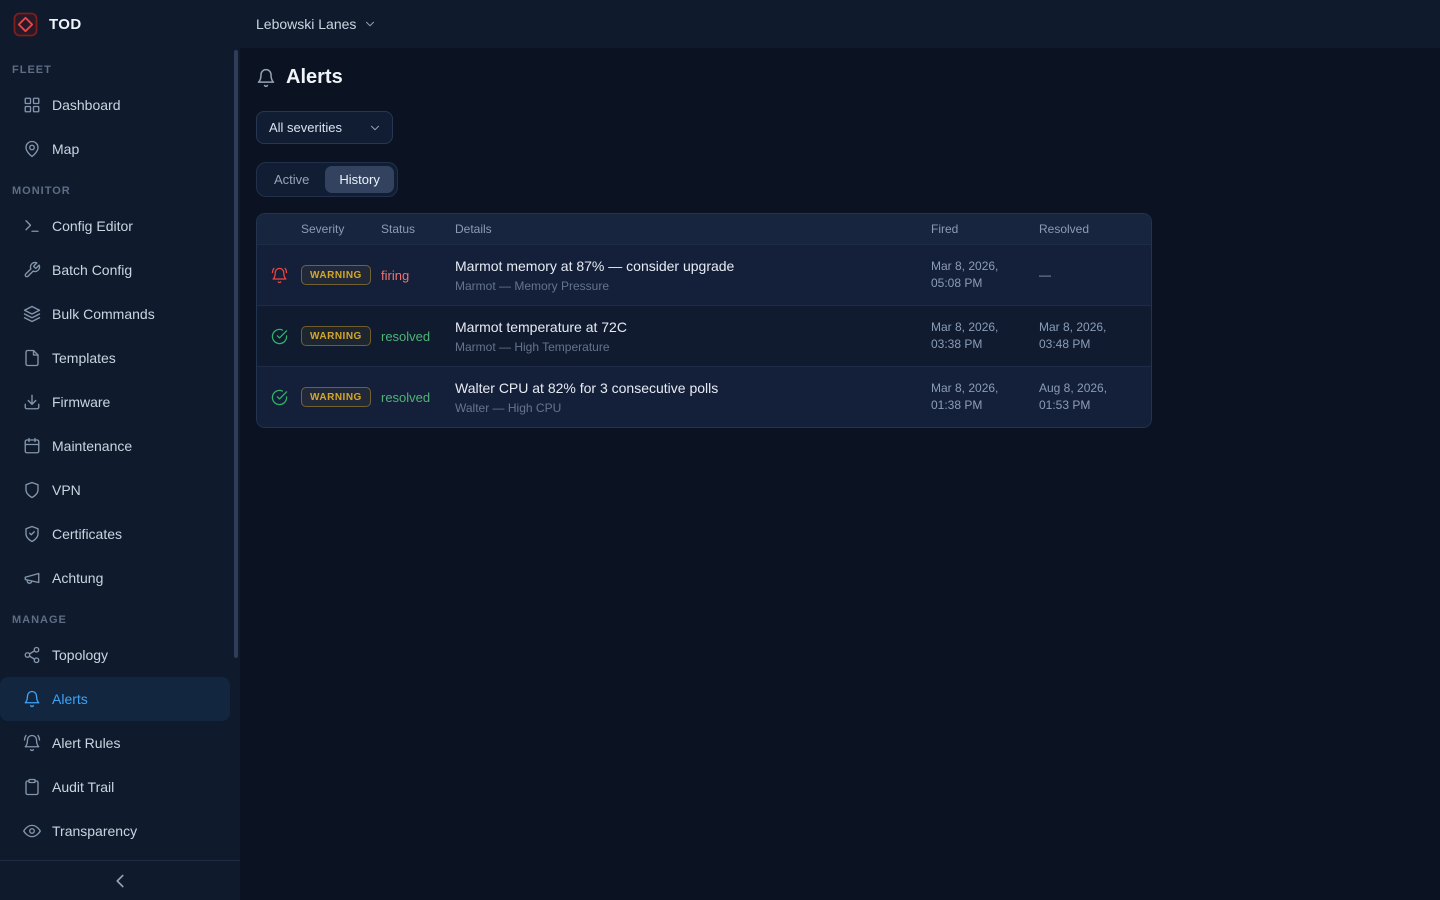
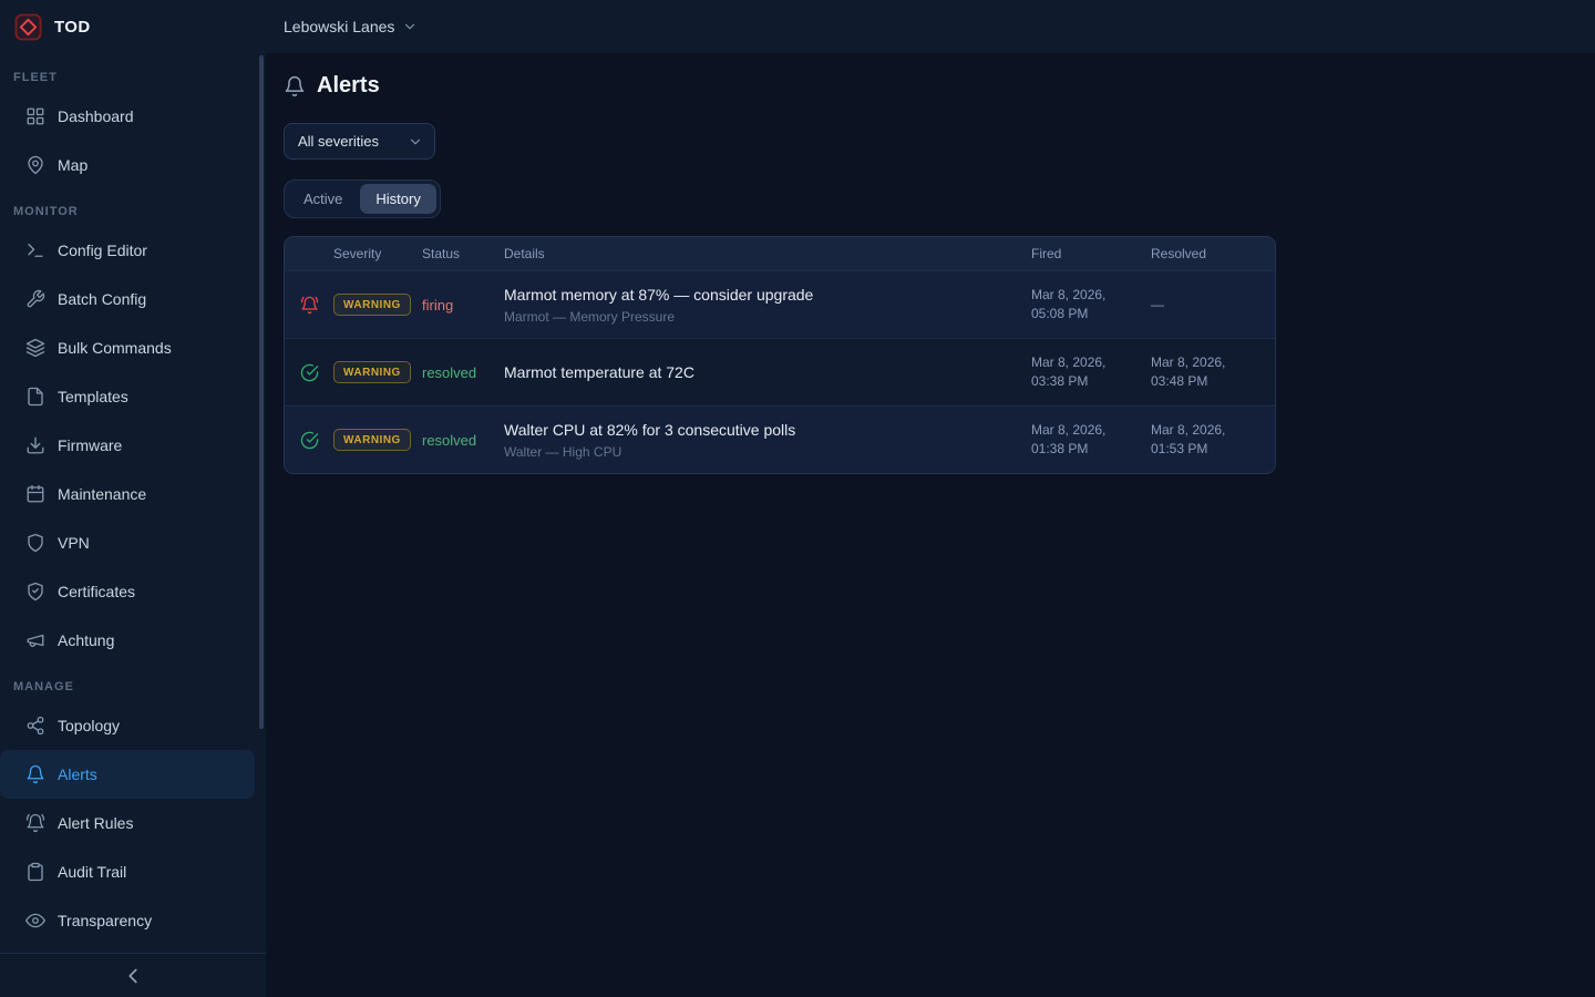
  TOD
  Lebowski Lanes
  FLEET
  Dashboard
  Map
  MONITOR
  Config Editor
  Batch Config
  Bulk Commands
  Templates
  Firmware
  Maintenance
  VPN
  Certificates
  Achtung
  MANAGE
  Topology
  Alerts
  Alert Rules
  Audit Trail
  Transparency
  Alerts
  All severities
  Active
  History
  Severity
  Status
  Details
  Fired
  Resolved
  WARNING
  firing
  Marmot memory at 87% — consider upgrade
  Marmot — Memory Pressure
  Mar 8, 2026, 05:08 PM
  —
  WARNING
  resolved
  Marmot temperature at 72C
- Marmot — High Temperature
  Mar 8, 2026, 03:38 PM
  Mar 8, 2026, 03:48 PM
  WARNING
  resolved
  Walter CPU at 82% for 3 consecutive polls
  Walter — High CPU
  Mar 8, 2026, 01:38 PM
- Aug 8, 2026, 01:53 PM
+ Mar 8, 2026, 01:53 PM
